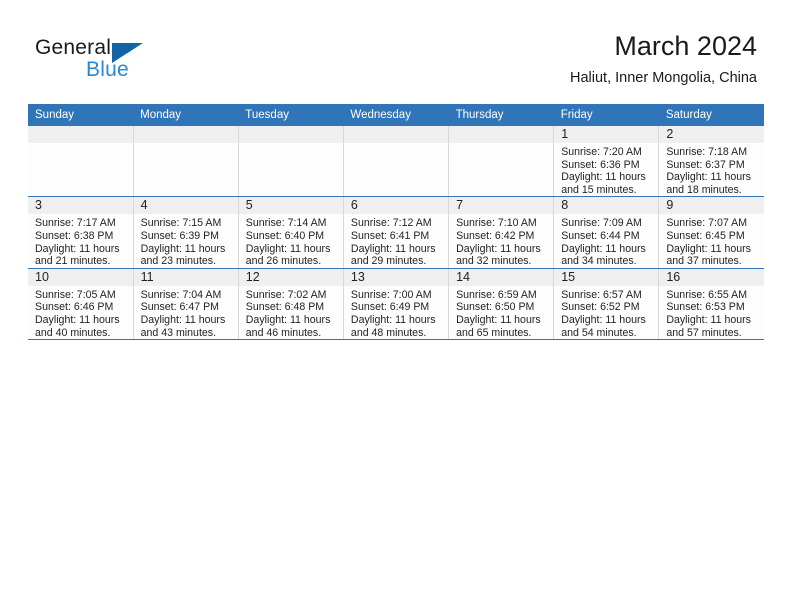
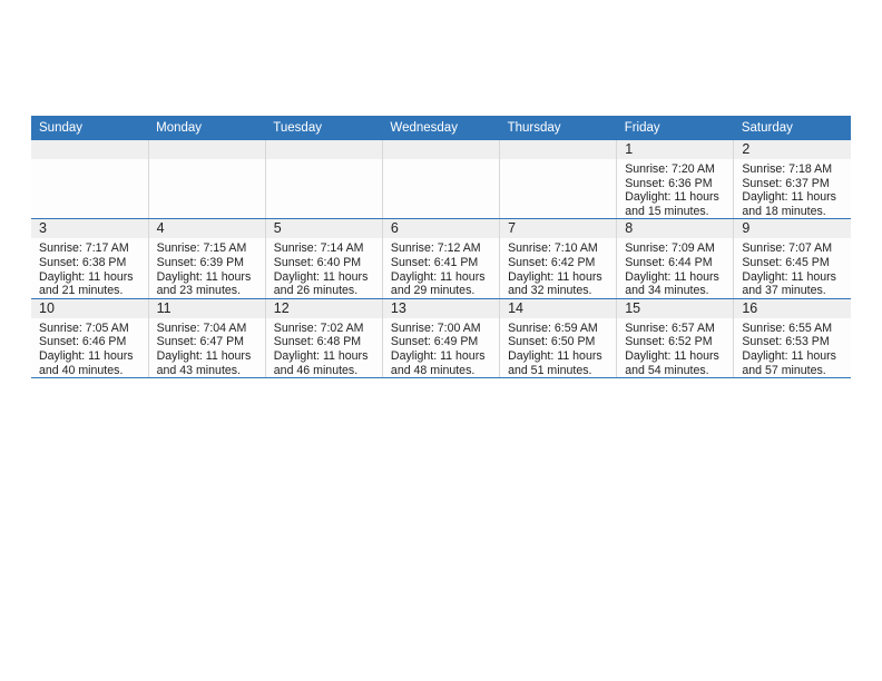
- General
- Blue
- March 2024
- Haliut, Inner Mongolia, China
  Sunday	Monday	Tuesday	Wednesday	Thursday	Friday	Saturday
  					1Sunrise: 7:20 AMSunset: 6:36 PMDaylight: 11 hoursand 15 minutes.	2Sunrise: 7:18 AMSunset: 6:37 PMDaylight: 11 hoursand 18 minutes.
  3Sunrise: 7:17 AMSunset: 6:38 PMDaylight: 11 hoursand 21 minutes.	4Sunrise: 7:15 AMSunset: 6:39 PMDaylight: 11 hoursand 23 minutes.	5Sunrise: 7:14 AMSunset: 6:40 PMDaylight: 11 hoursand 26 minutes.	6Sunrise: 7:12 AMSunset: 6:41 PMDaylight: 11 hoursand 29 minutes.	7Sunrise: 7:10 AMSunset: 6:42 PMDaylight: 11 hoursand 32 minutes.	8Sunrise: 7:09 AMSunset: 6:44 PMDaylight: 11 hoursand 34 minutes.	9Sunrise: 7:07 AMSunset: 6:45 PMDaylight: 11 hoursand 37 minutes.
- 10Sunrise: 7:05 AMSunset: 6:46 PMDaylight: 11 hoursand 40 minutes.	11Sunrise: 7:04 AMSunset: 6:47 PMDaylight: 11 hoursand 43 minutes.	12Sunrise: 7:02 AMSunset: 6:48 PMDaylight: 11 hoursand 46 minutes.	13Sunrise: 7:00 AMSunset: 6:49 PMDaylight: 11 hoursand 48 minutes.	14Sunrise: 6:59 AMSunset: 6:50 PMDaylight: 11 hoursand 65 minutes.	15Sunrise: 6:57 AMSunset: 6:52 PMDaylight: 11 hoursand 54 minutes.	16Sunrise: 6:55 AMSunset: 6:53 PMDaylight: 11 hoursand 57 minutes.
+ 10Sunrise: 7:05 AMSunset: 6:46 PMDaylight: 11 hoursand 40 minutes.	11Sunrise: 7:04 AMSunset: 6:47 PMDaylight: 11 hoursand 43 minutes.	12Sunrise: 7:02 AMSunset: 6:48 PMDaylight: 11 hoursand 46 minutes.	13Sunrise: 7:00 AMSunset: 6:49 PMDaylight: 11 hoursand 48 minutes.	14Sunrise: 6:59 AMSunset: 6:50 PMDaylight: 11 hoursand 51 minutes.	15Sunrise: 6:57 AMSunset: 6:52 PMDaylight: 11 hoursand 54 minutes.	16Sunrise: 6:55 AMSunset: 6:53 PMDaylight: 11 hoursand 57 minutes.
